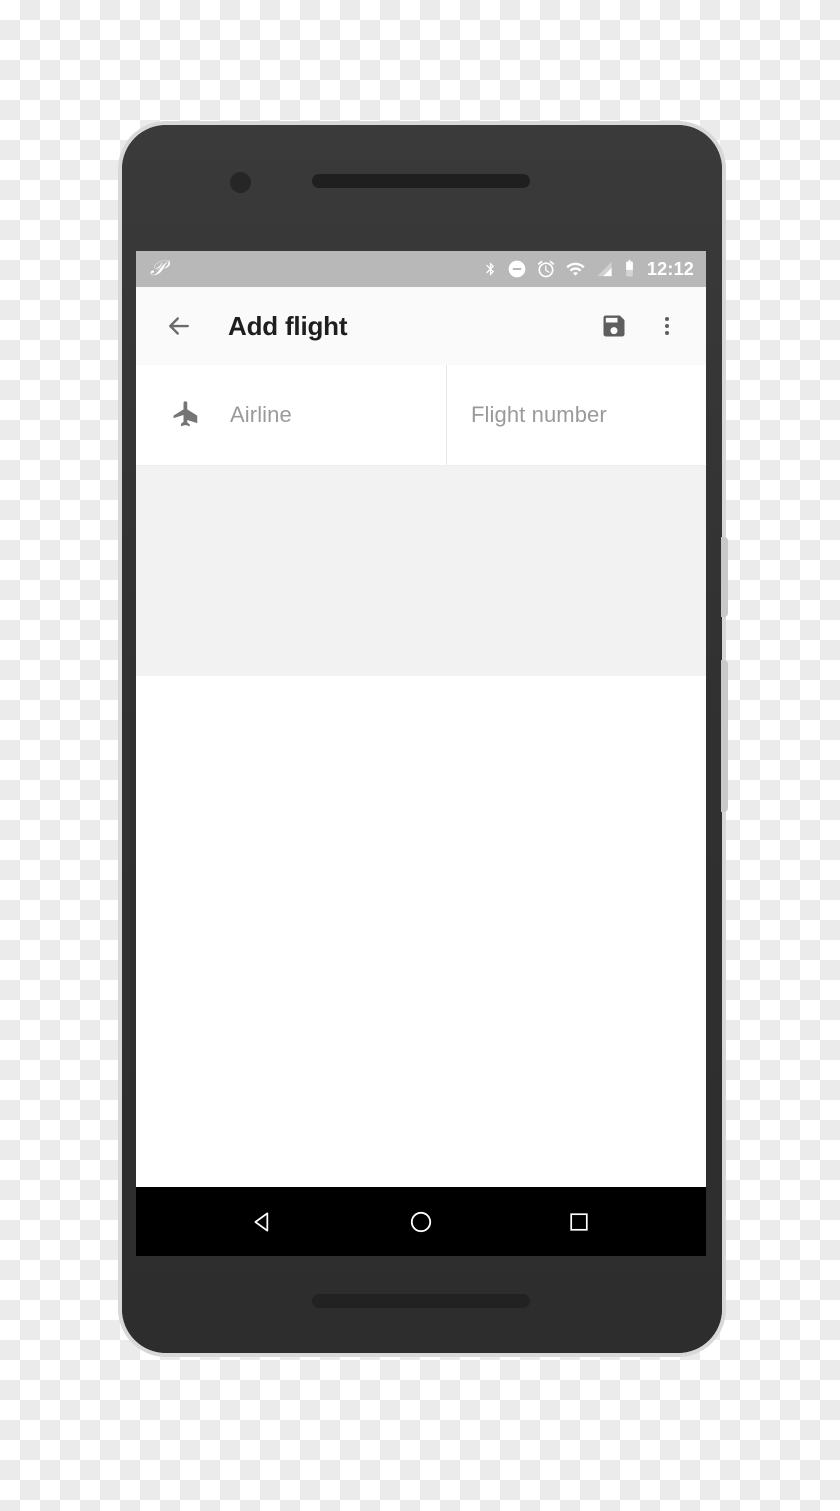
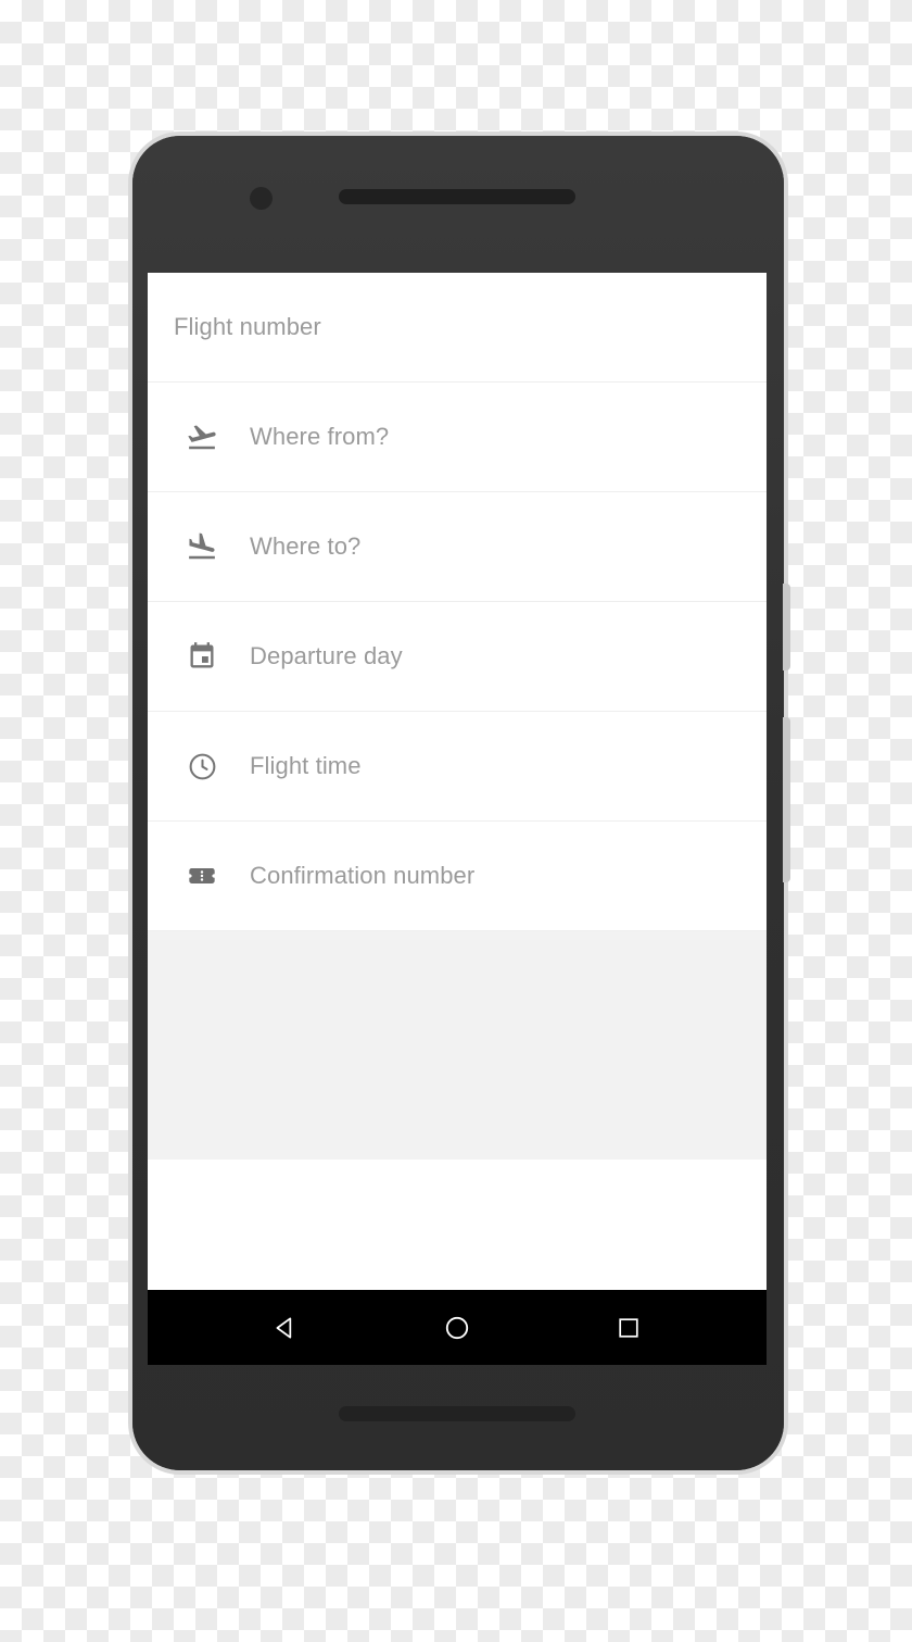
- 𝒫
- 12:12
- Add flight
- Airline
  Flight number
+ Where from?
+ Where to?
+ Departure day
+ Flight time
+ Confirmation number
